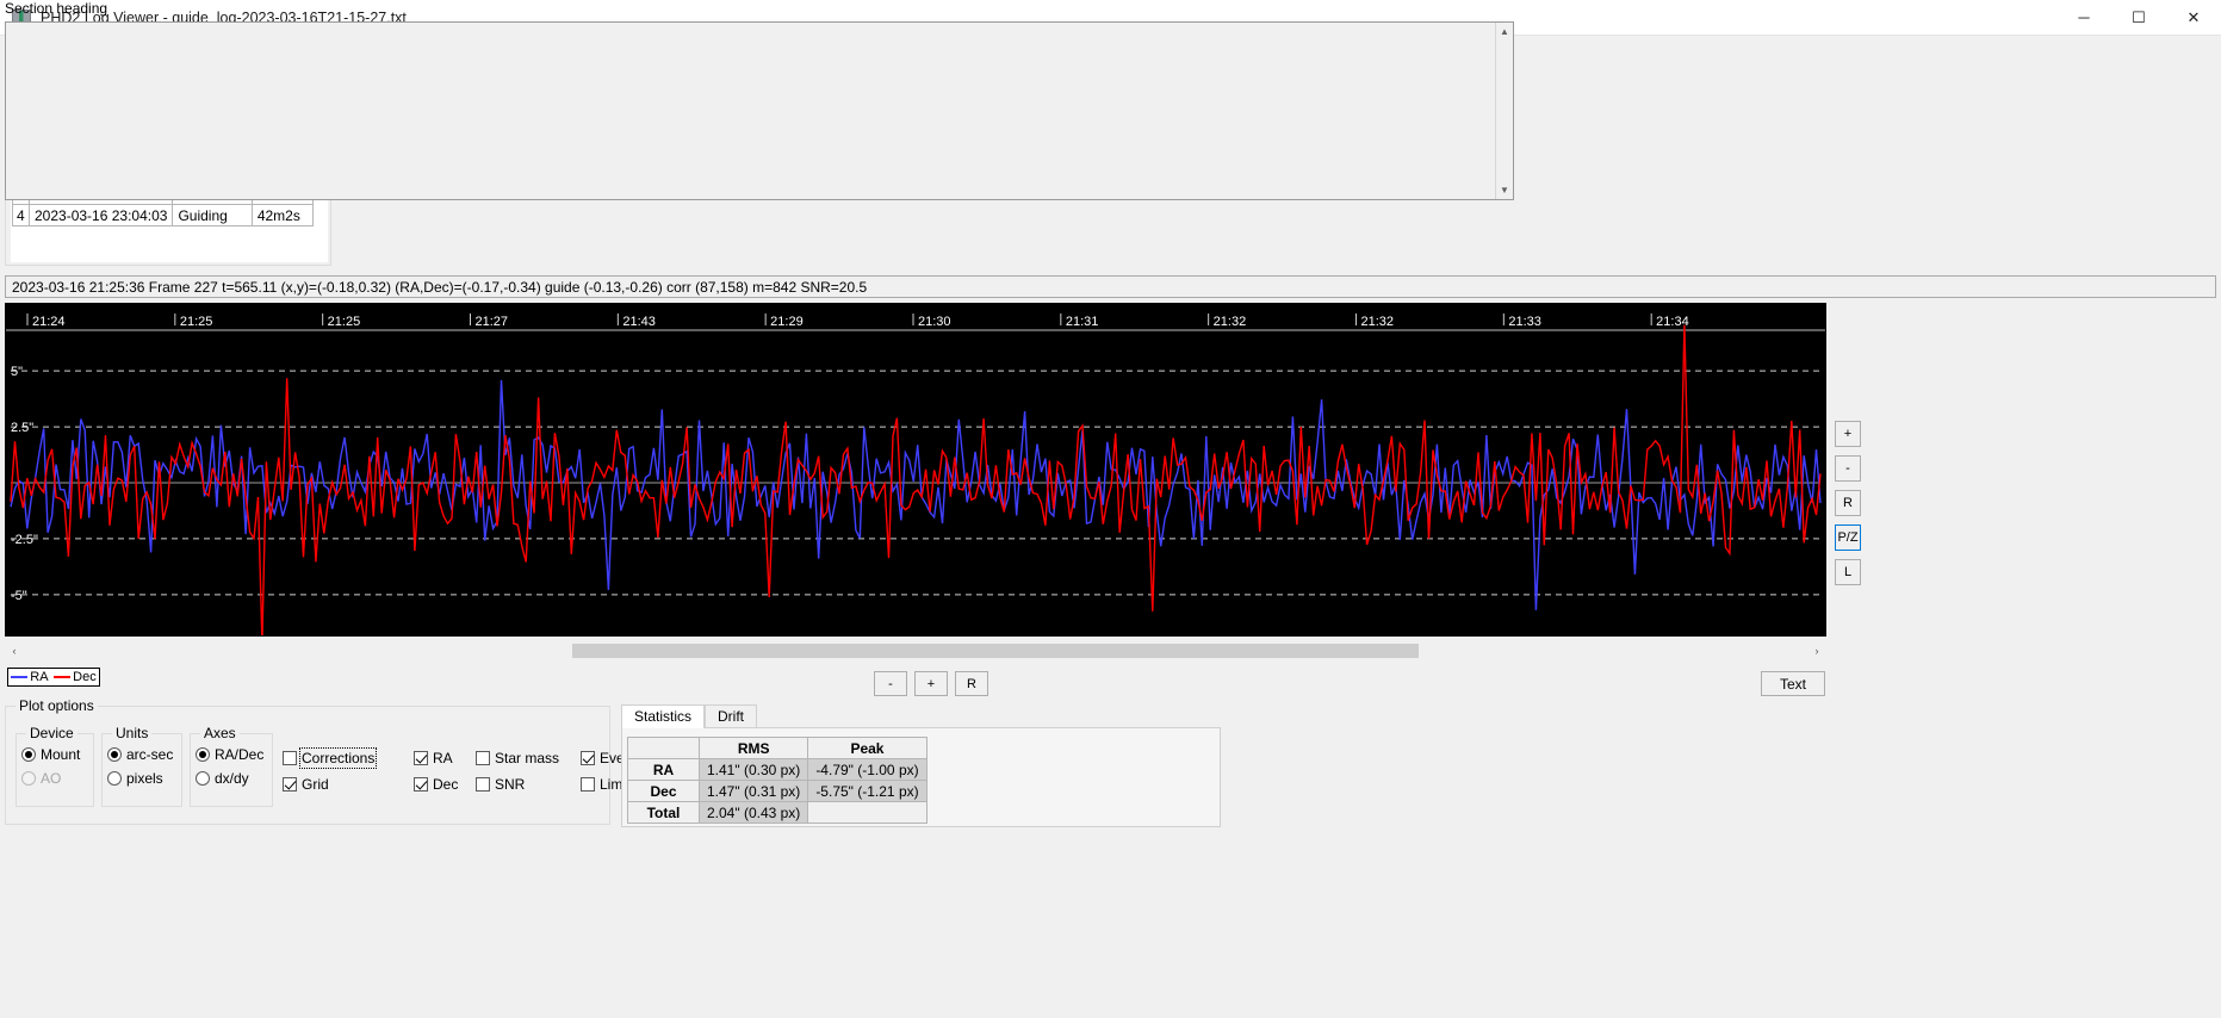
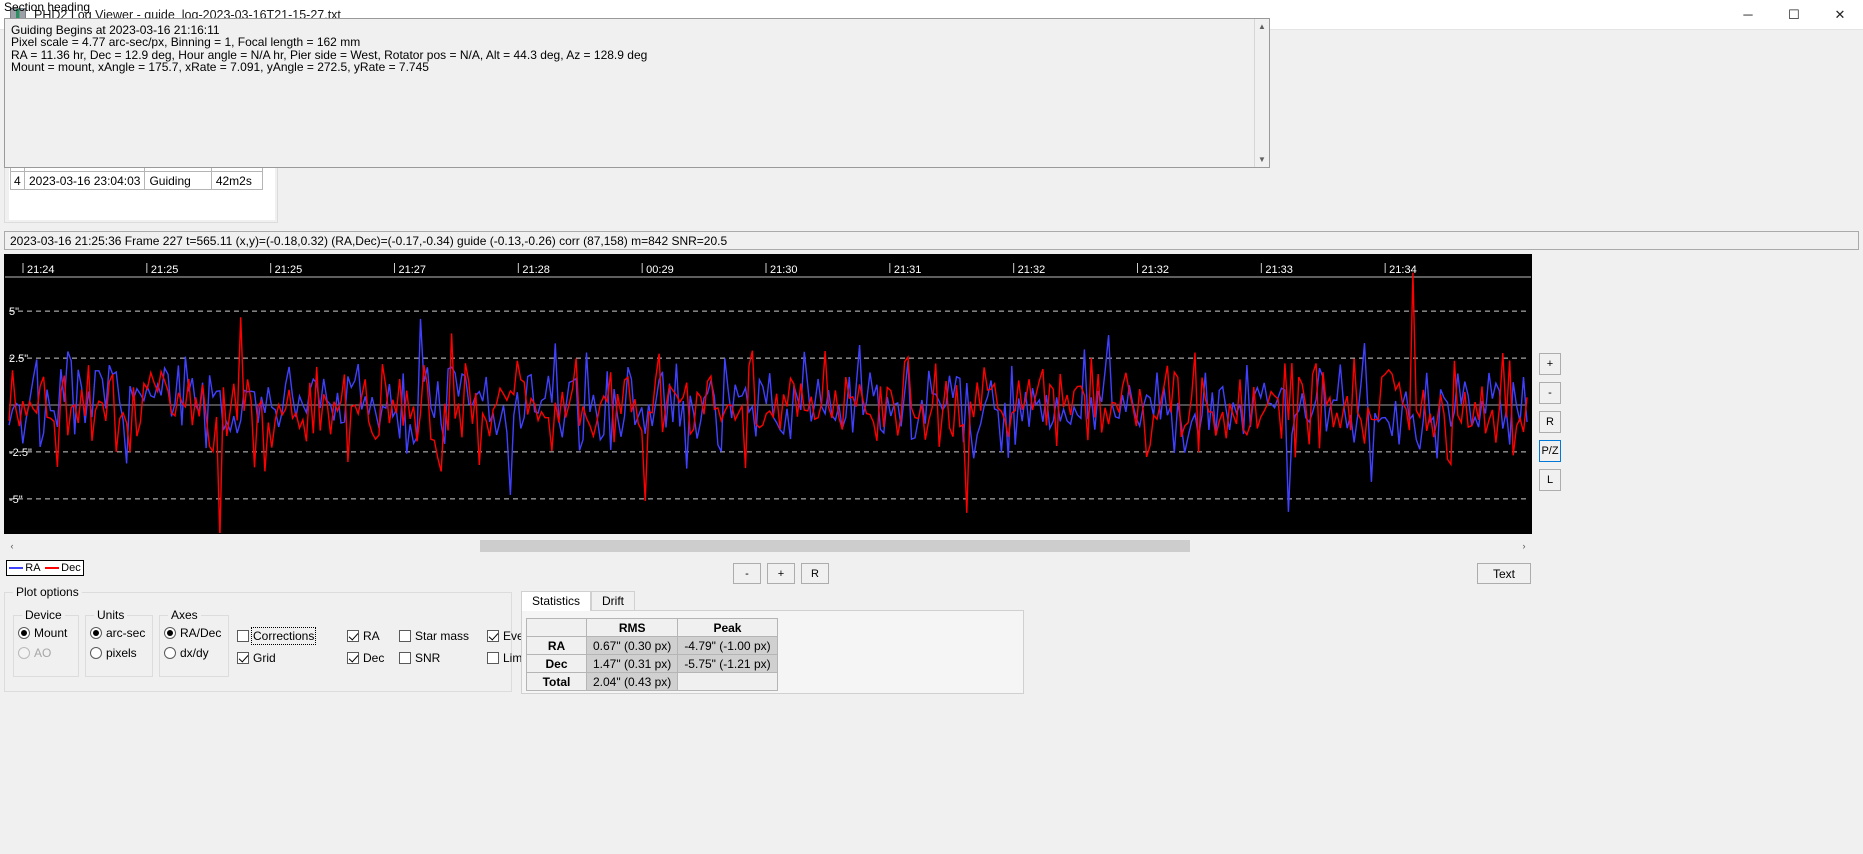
  PHD2 Log Viewer - guide_log-2023-03-16T21-15-27.txt
  ─
  ☐
  ✕
  4	2023-03-16 23:04:03	Guiding	42m2s
  Section heading
+ Guiding Begins at 2023-03-16 21:16:11
+ Pixel scale = 4.77 arc-sec/px, Binning = 1, Focal length = 162 mm
+ RA = 11.36 hr, Dec = 12.9 deg, Hour angle = N/A hr, Pier side = West, Rotator pos = N/A, Alt = 44.3 deg, Az = 128.9 deg
+ Mount = mount, xAngle = 175.7, xRate = 7.091, yAngle = 272.5, yRate = 7.745
  ▲
  ▼
  2023-03-16 21:25:36 Frame 227 t=565.11 (x,y)=(-0.18,0.32) (RA,Dec)=(-0.17,-0.34) guide (-0.13,-0.26) corr (87,158) m=842 SNR=20.5
  21:24
  21:25
  21:25
  21:27
- 21:43
+ 21:28
- 21:29
+ 00:29
  21:30
  21:31
  21:32
  21:32
  21:33
  21:34
  5"
  2.5"
  -2.5"
  -5"
  +
  -
  R
  P/Z
  L
  ‹
  ›
  RA
  Dec
  -
  +
  R
  Text
  Plot options
  Device
  Mount
  AO
  Units
  arc-sec
  pixels
  Axes
  RA/Dec
  dx/dy
  Corrections
  Grid
  RA
  Dec
  Star mass
  SNR
  Statistics
  Drift
  	RMS	Peak
- RA	1.41" (0.30 px)	-4.79" (-1.00 px)
+ RA	0.67" (0.30 px)	-4.79" (-1.00 px)
  Dec	1.47" (0.31 px)	-5.75" (-1.21 px)
  Total	2.04" (0.43 px)
